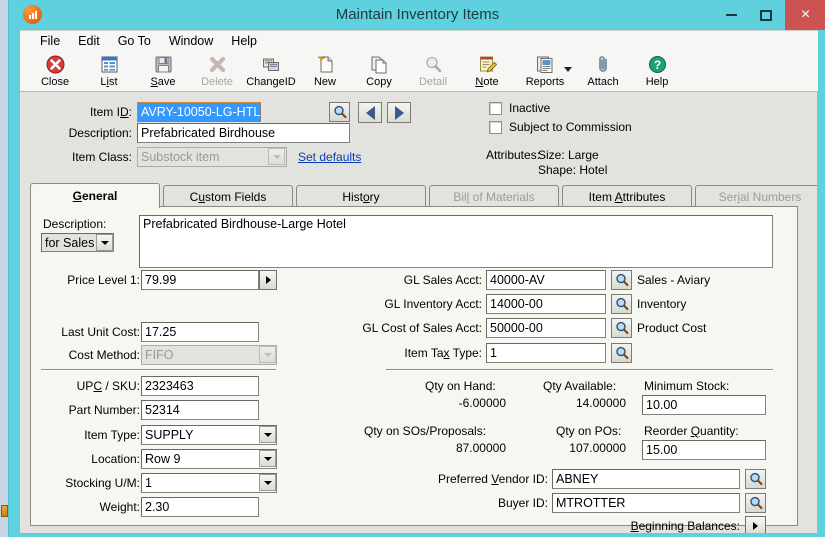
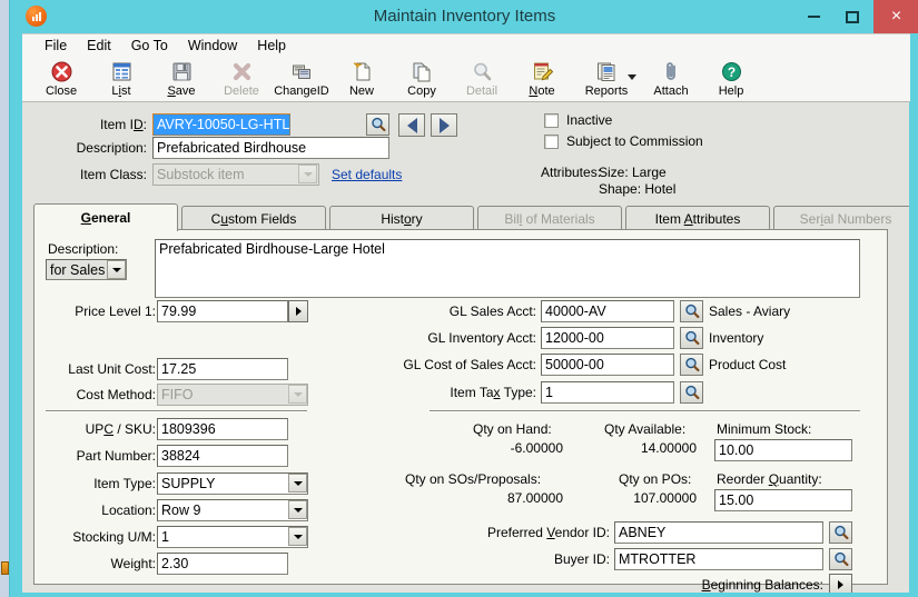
  Maintain Inventory Items
  ×
  File
  Edit
  Go To
  Window
  Help
  Close
  List
  Save
  Delete
  ChangeID
  New
  Copy
  Detail
  Note
  Reports
  Attach
  ?
  Help
  Item ID:
  AVRY-10050-LG-HTL
  Description:
  Prefabricated Birdhouse
  Item Class:
  Substock item
  Set defaults
  Inactive
  Subject to Commission
  Attributes:
  Size: Large
  Shape: Hotel
  General
  Custom Fields
  History
  Bill of Materials
  Item Attributes
  Serial Numbers
  Description:
  for Sales
  Prefabricated Birdhouse-Large Hotel
  Price Level 1:
  79.99
  Last Unit Cost:
  17.25
  Cost Method:
  FIFO
  GL Sales Acct:
  40000-AV
  Sales - Aviary
  GL Inventory Acct:
- 14000-00
+ 12000-00
  Inventory
  GL Cost of Sales Acct:
  50000-00
  Product Cost
  Item Tax Type:
  1
  UPC / SKU:
- 2323463
+ 1809396
  Part Number:
- 52314
+ 38824
  Item Type:
  SUPPLY
  Location:
  Row 9
  Stocking U/M:
  1
  Weight:
  2.30
  Qty on Hand:
  -6.00000
  Qty Available:
  14.00000
  Minimum Stock:
  10.00
  Qty on SOs/Proposals:
  87.00000
  Qty on POs:
  107.00000
  Reorder Quantity:
  15.00
  Preferred Vendor ID:
  ABNEY
  Buyer ID:
  MTROTTER
  Beginning Balances:
